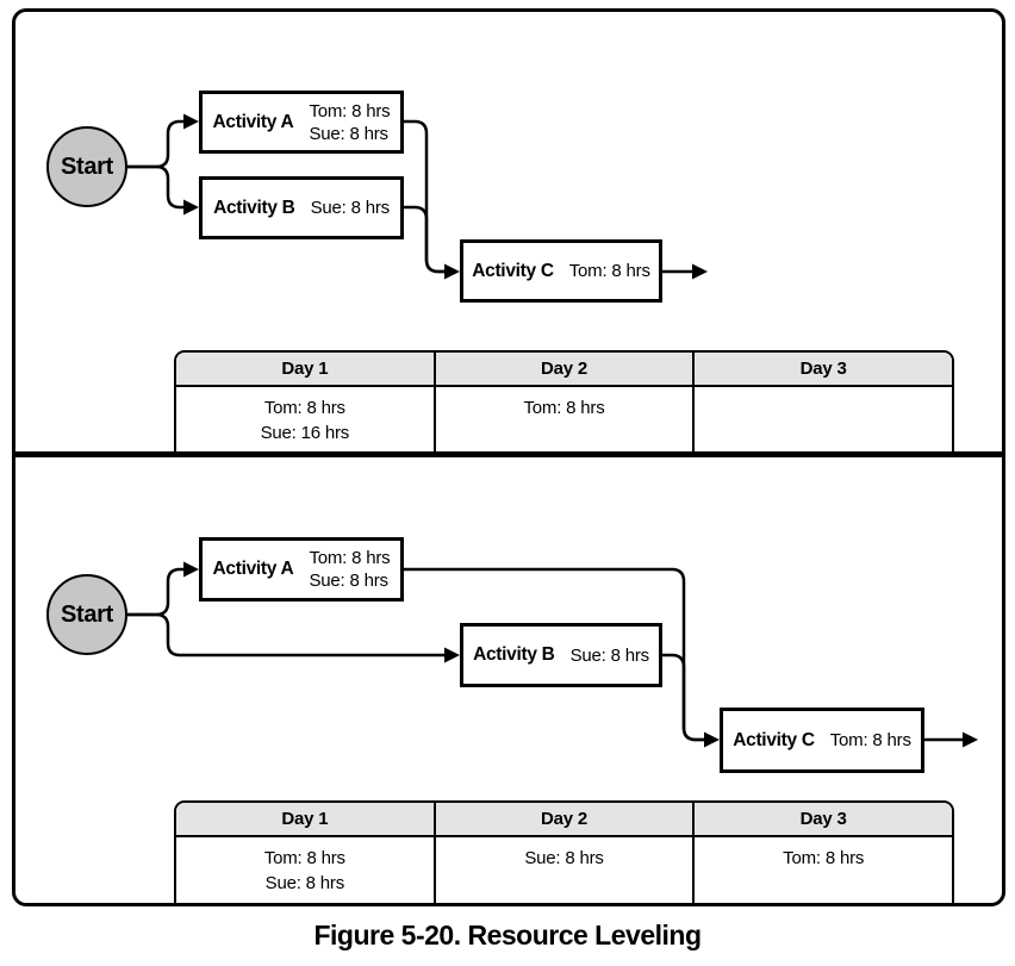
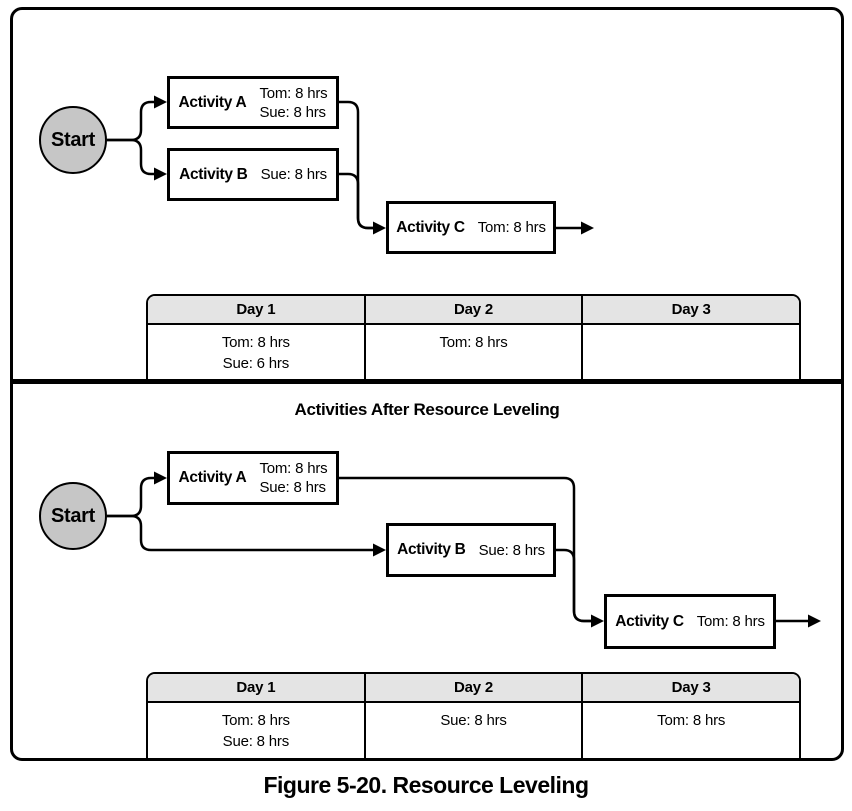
  Start
  Activity A
  Tom: 8 hrs
  Sue: 8 hrs
  Activity B
  Sue: 8 hrs
  Activity C
  Tom: 8 hrs
  Day 1
  Day 2
  Day 3
  Tom: 8 hrs
- Sue: 16 hrs
+ Sue: 6 hrs
  Tom: 8 hrs
+ Activities After Resource Leveling
  Start
  Activity A
  Tom: 8 hrs
  Sue: 8 hrs
  Activity B
  Sue: 8 hrs
  Activity C
  Tom: 8 hrs
  Day 1
  Day 2
  Day 3
  Tom: 8 hrs
  Sue: 8 hrs
  Sue: 8 hrs
  Tom: 8 hrs
  Figure 5-20. Resource Leveling
